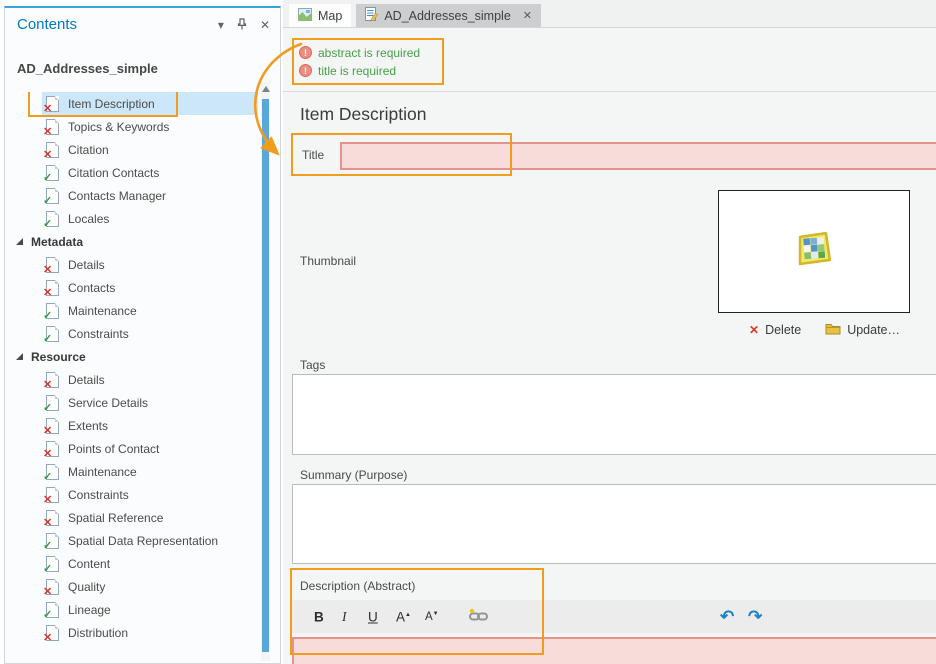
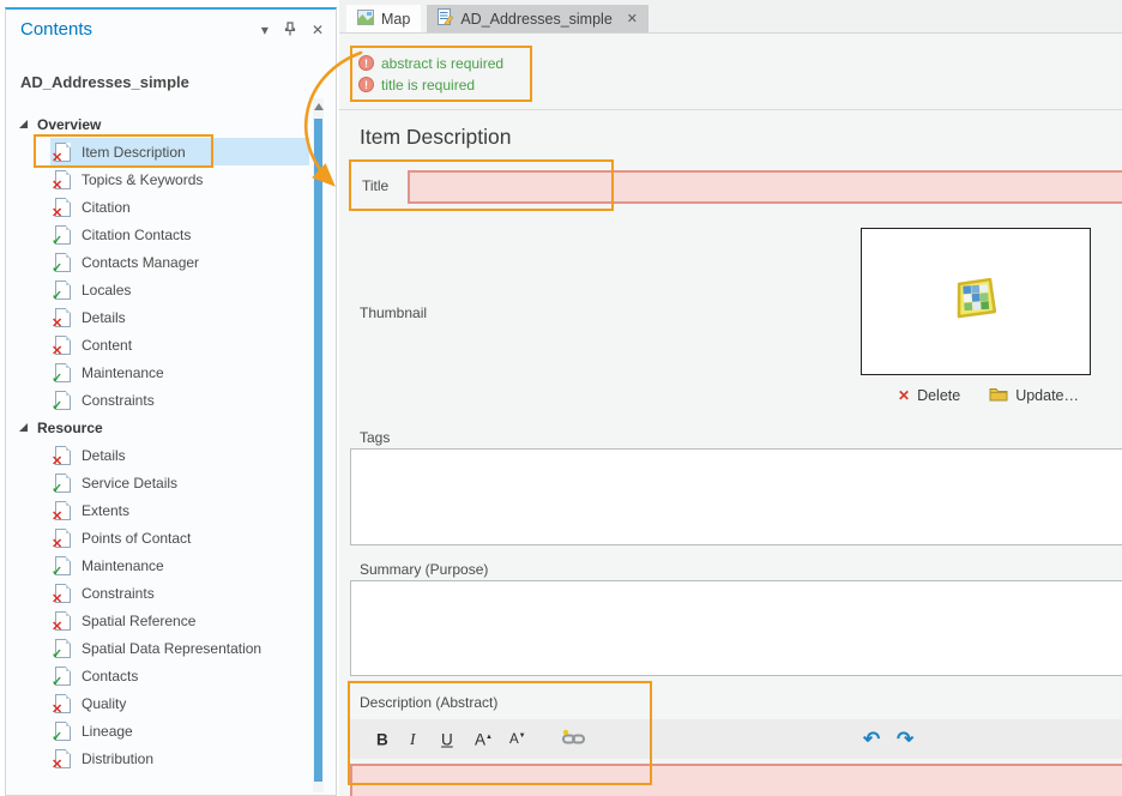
  Contents
  ▾
  ✕
  AD_Addresses_simple
+ Overview
  ✕
  Item Description
  ✕
  Topics & Keywords
  ✕
  Citation
  ✓
  Citation Contacts
  ✓
  Contacts Manager
  ✓
  Locales
- Metadata
  ✕
  Details
  ✕
- Contacts
+ Content
  ✓
  Maintenance
  ✓
  Constraints
  Resource
  ✕
  Details
  ✓
  Service Details
  ✕
  Extents
  ✕
  Points of Contact
  ✓
  Maintenance
  ✕
  Constraints
  ✕
  Spatial Reference
  ✓
  Spatial Data Representation
  ✓
- Content
+ Contacts
  ✕
  Quality
  ✓
  Lineage
  ✕
  Distribution
  Map
  AD_Addresses_simple
  ✕
  !
  abstract is required
  !
  title is required
  Item Description
  Title
  Thumbnail
  ✕
  Delete
  Update…
  Tags
  Summary (Purpose)
  Description (Abstract)
  B
  I
  U
  ↶
  ↷
